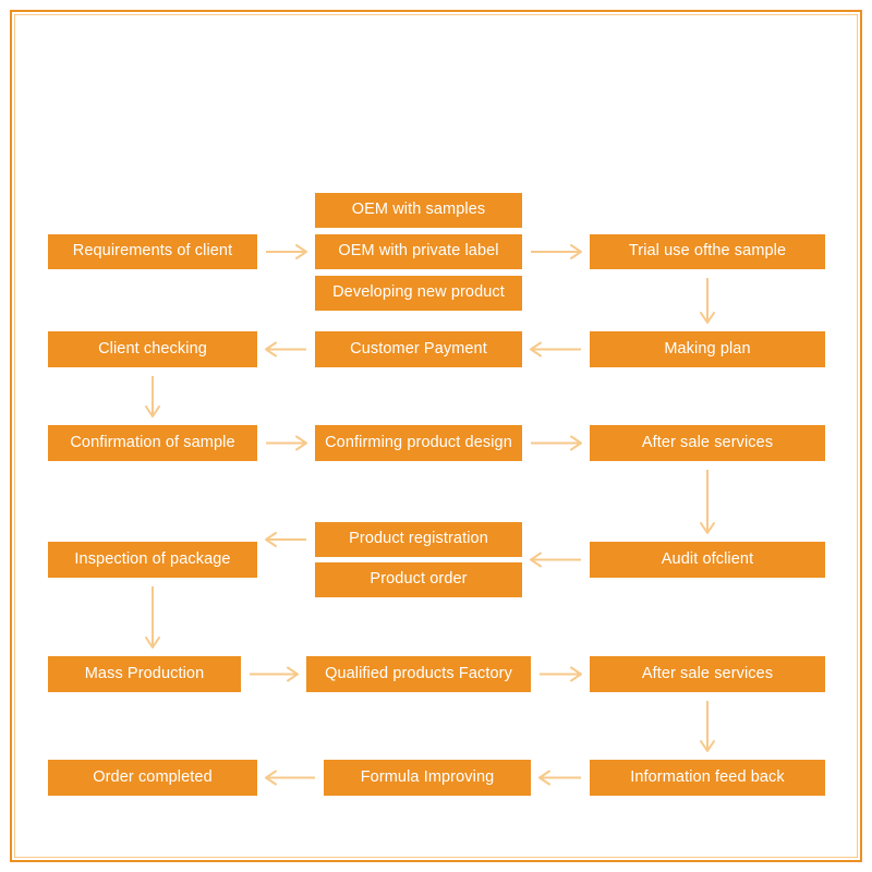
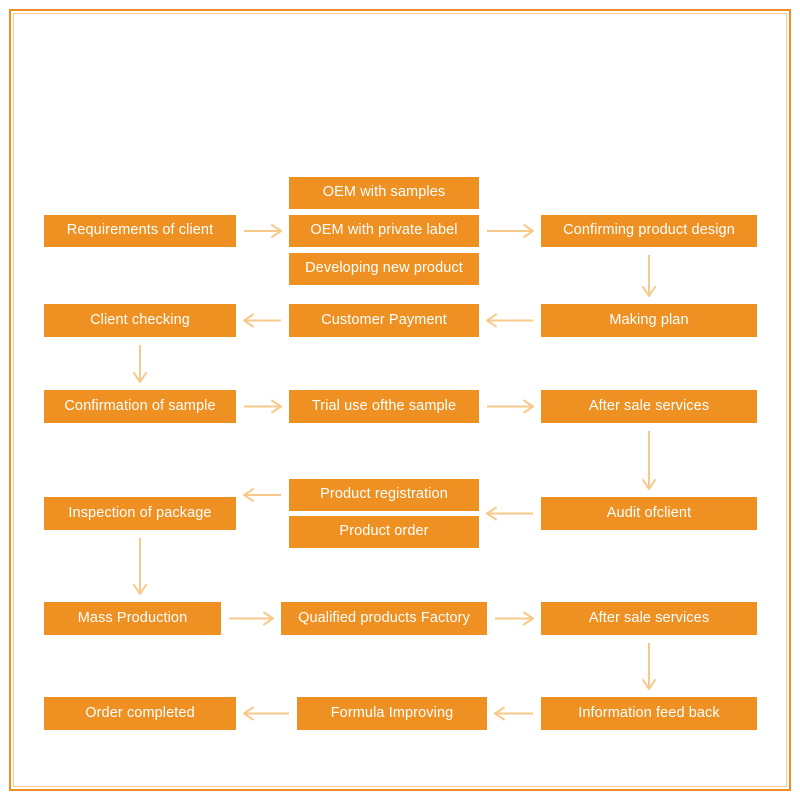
  Requirements of client
  OEM with samples
  OEM with private label
  Developing new product
- Trial use ofthe sample
+ Confirming product design
  Client checking
  Customer Payment
  Making plan
  Confirmation of sample
- Confirming product design
+ Trial use ofthe sample
  After sale services
  Inspection of package
  Product registration
  Product order
  Audit ofclient
  Mass Production
  Qualified products Factory
  After sale services
  Order completed
  Formula Improving
  Information feed back
